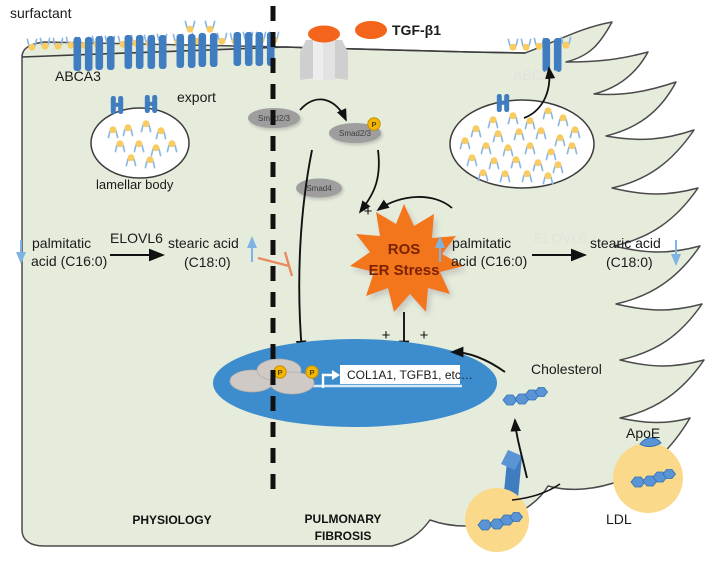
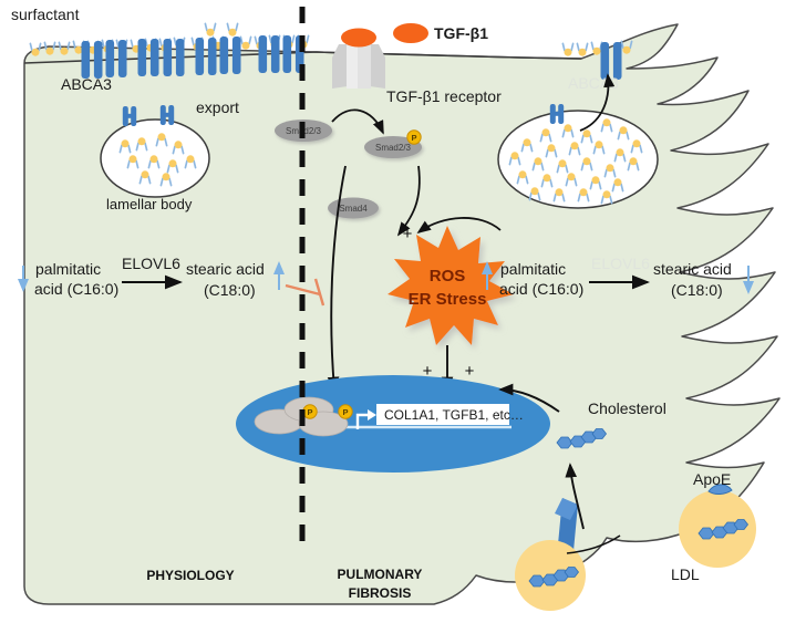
  surfactant
  ABCA3
  ABCA3
  lamellar body
  export
  TGF-β1
+ TGF-β1 receptor
  Smd2/3
  Smad2/3
  Smad4
  +
  ROS
  ER Stress
  +
  +
  palmitatic
  acid (C16:0)
  ELOVL6
  stearic acid
  (C18:0)
  palmitatic
  acid (C16:0)
  stearic acid
  (C18:0)
  COL1A1, TGFB1, etc…
  Cholesterol
  ApoE
  LDL
  PHYSIOLOGY
  PULMONARY
  FIBROSIS
